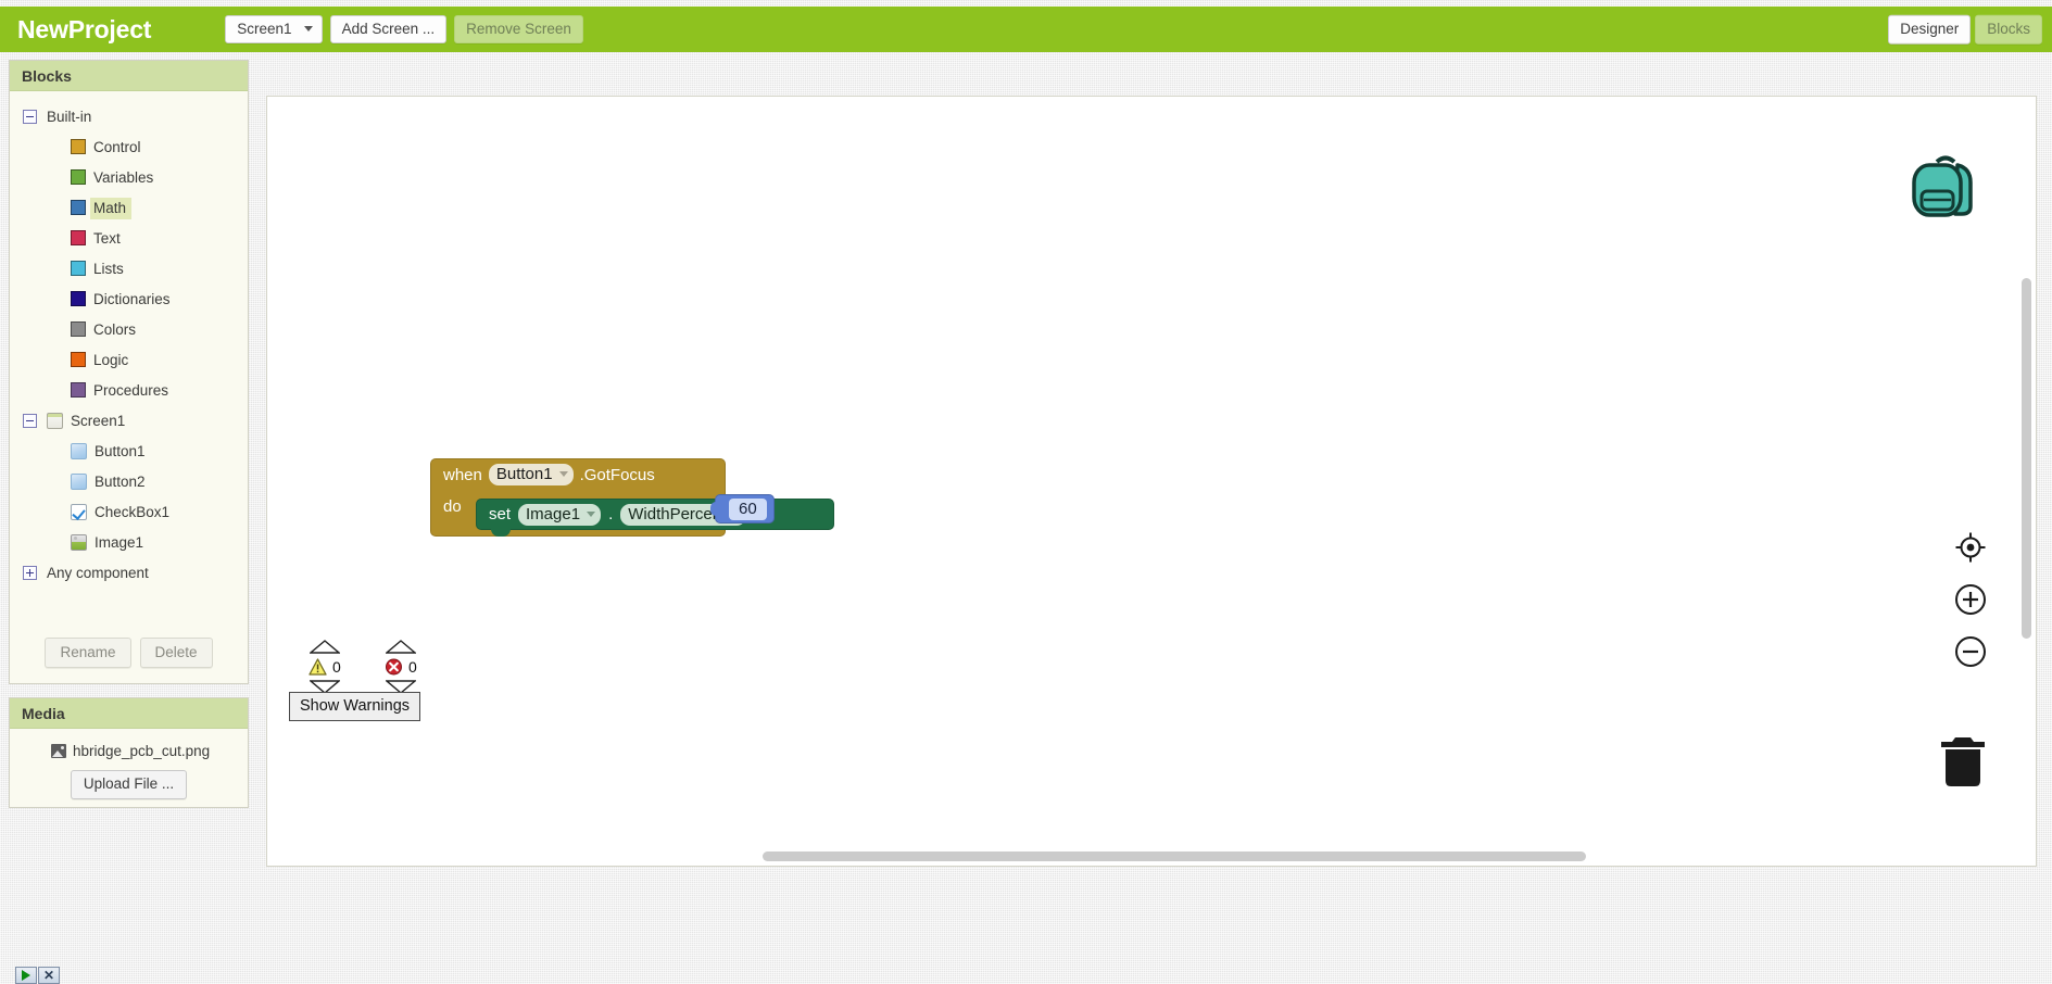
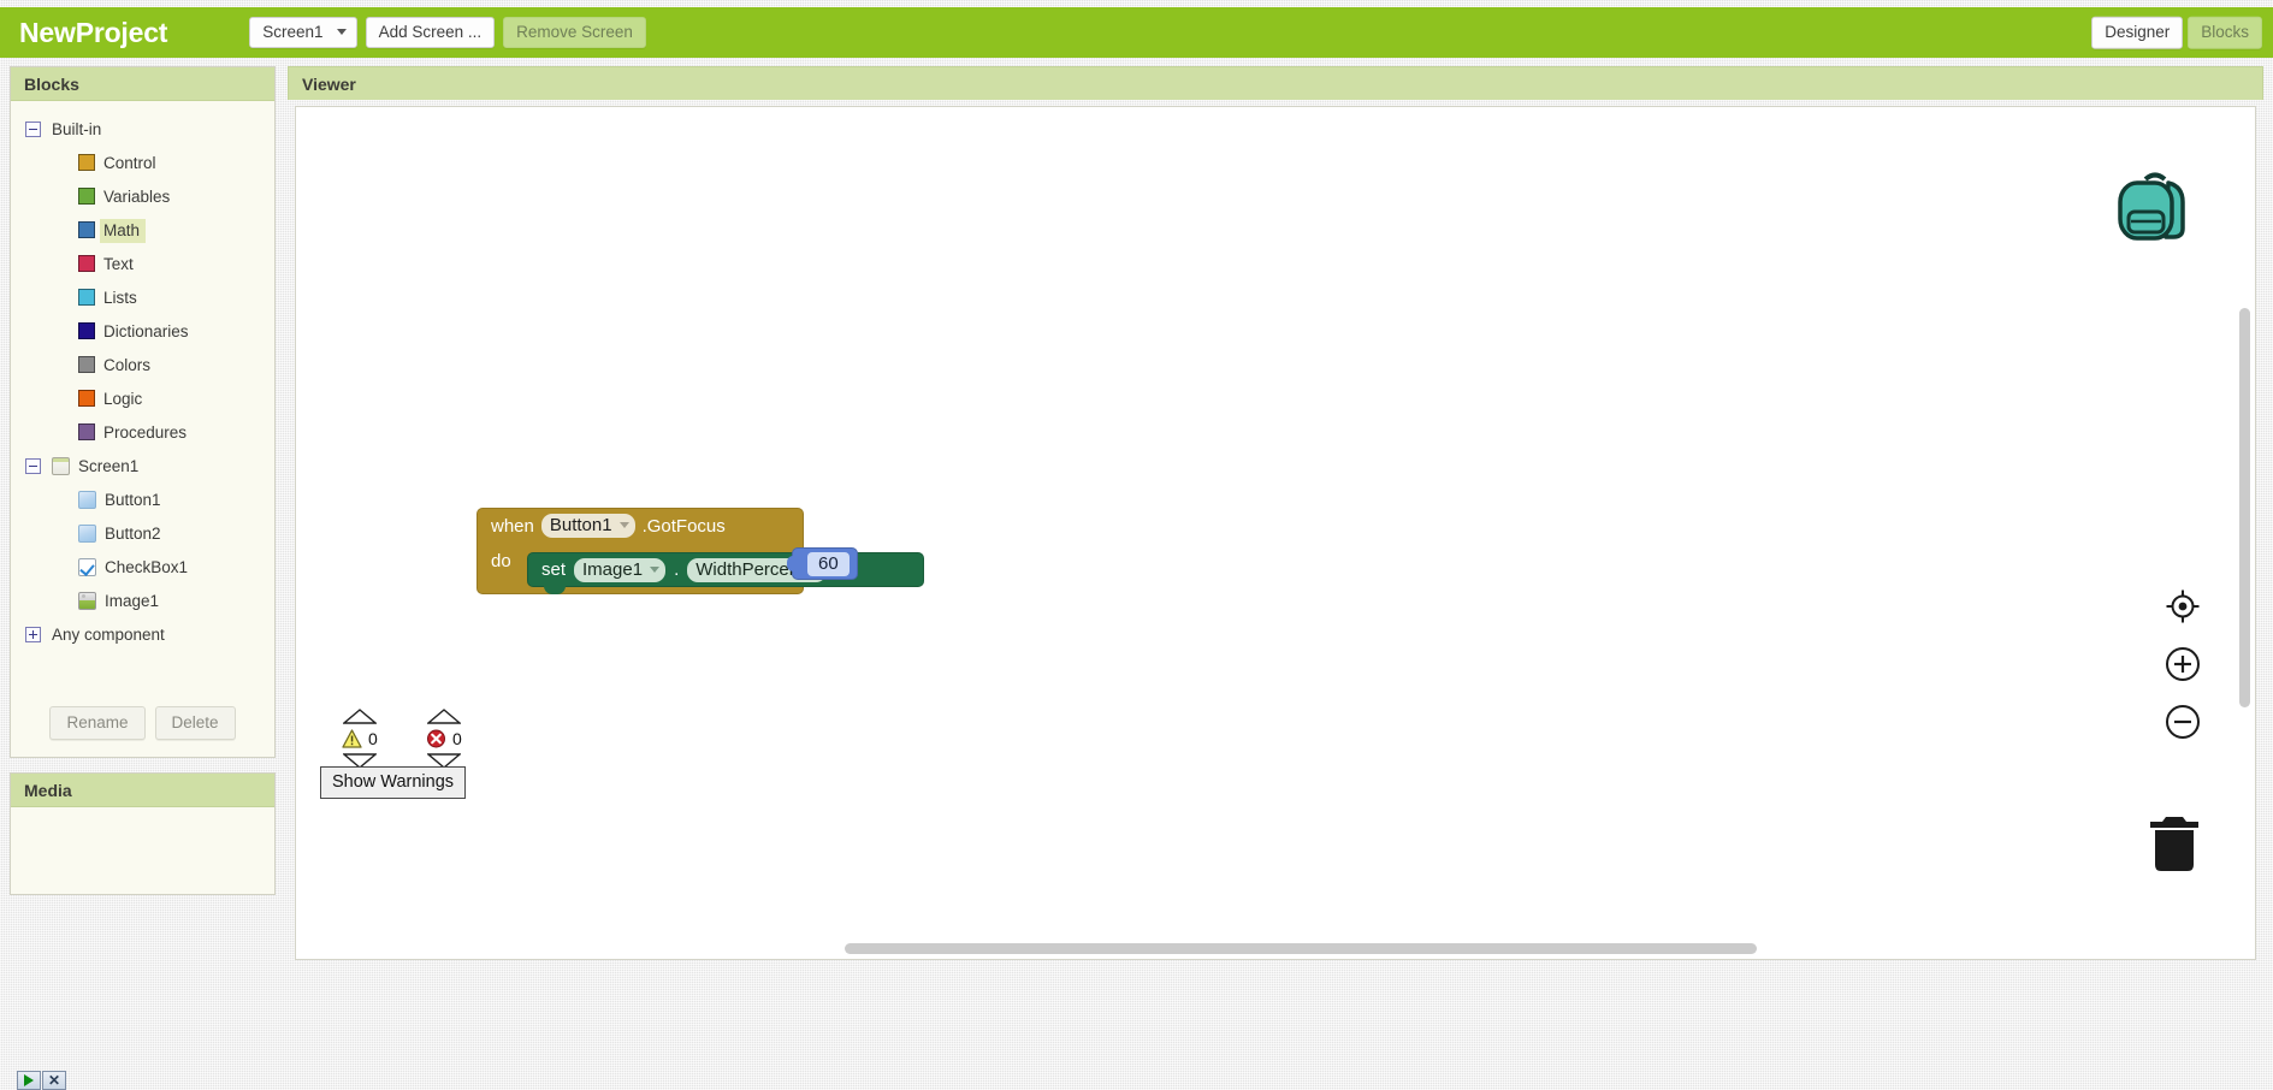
  NewProject
  Screen1
  Add Screen ...
  Remove Screen
  Designer
  Blocks
  Blocks
  Built-in
  Control
  Variables
  Math
  Text
  Lists
  Dictionaries
  Colors
  Logic
  Procedures
  Screen1
  Button1
  Button2
  CheckBox1
  Image1
  Any component
  Rename
  Delete
  Media
- hbridge_pcb_cut.png
- Upload File ...
  ✕
+ Viewer
  when
  Button1
  .GotFocus
  do
  set
  Image1
  .
  WidthPerce
  60
  0
  0
  Show Warnings
